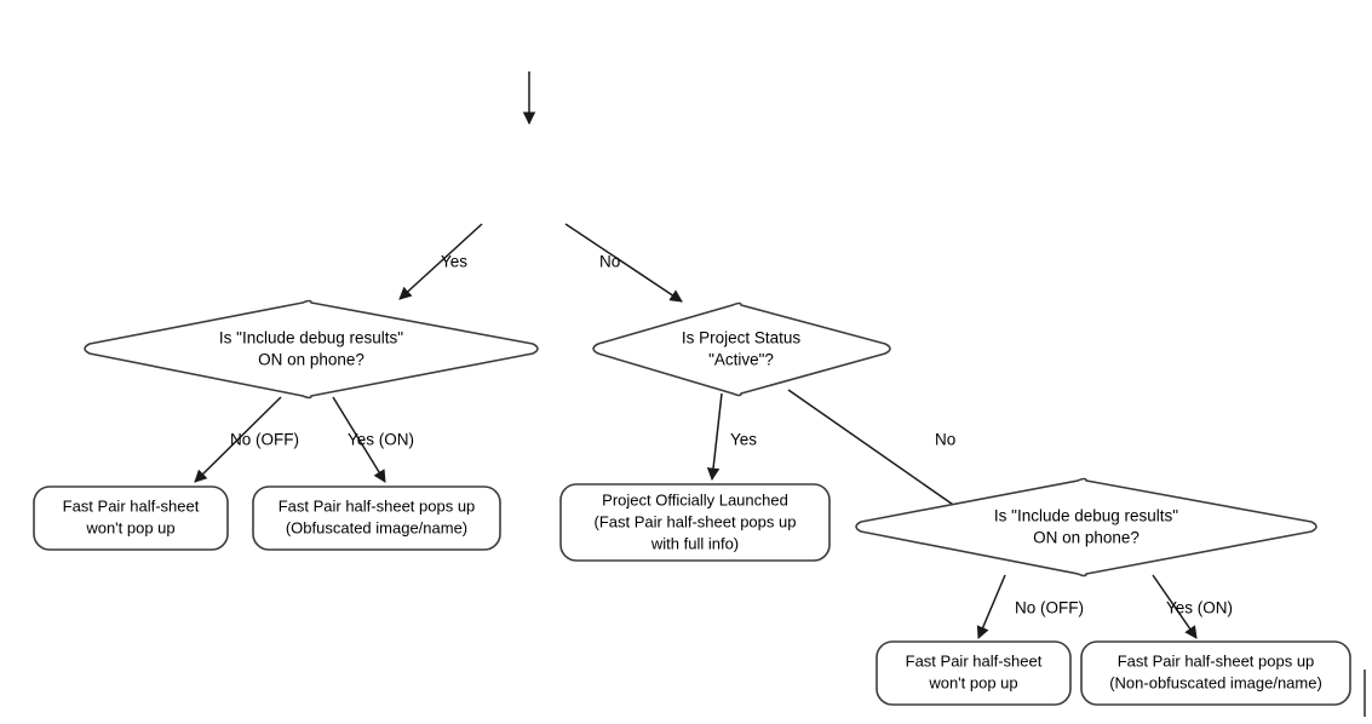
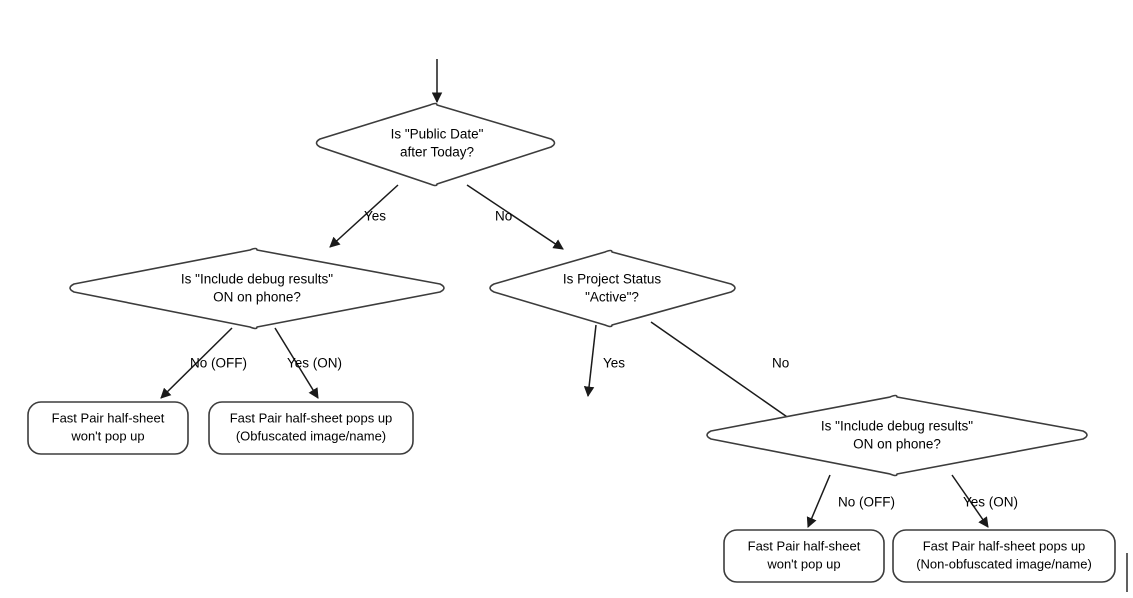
  Yes
  No
  No (OFF)
  Yes (ON)
  Yes
  No
  No (OFF)
  Yes (ON)
+ Is "Public Date"
+ after Today?
  Is "Include debug results"
  ON on phone?
  Is Project Status
  "Active"?
  Is "Include debug results"
  ON on phone?
  Fast Pair half-sheet
  won't pop up
  Fast Pair half-sheet pops up
  (Obfuscated image/name)
- Project Officially Launched
- (Fast Pair half-sheet pops up
- with full info)
  Fast Pair half-sheet
  won't pop up
  Fast Pair half-sheet pops up
  (Non-obfuscated image/name)
